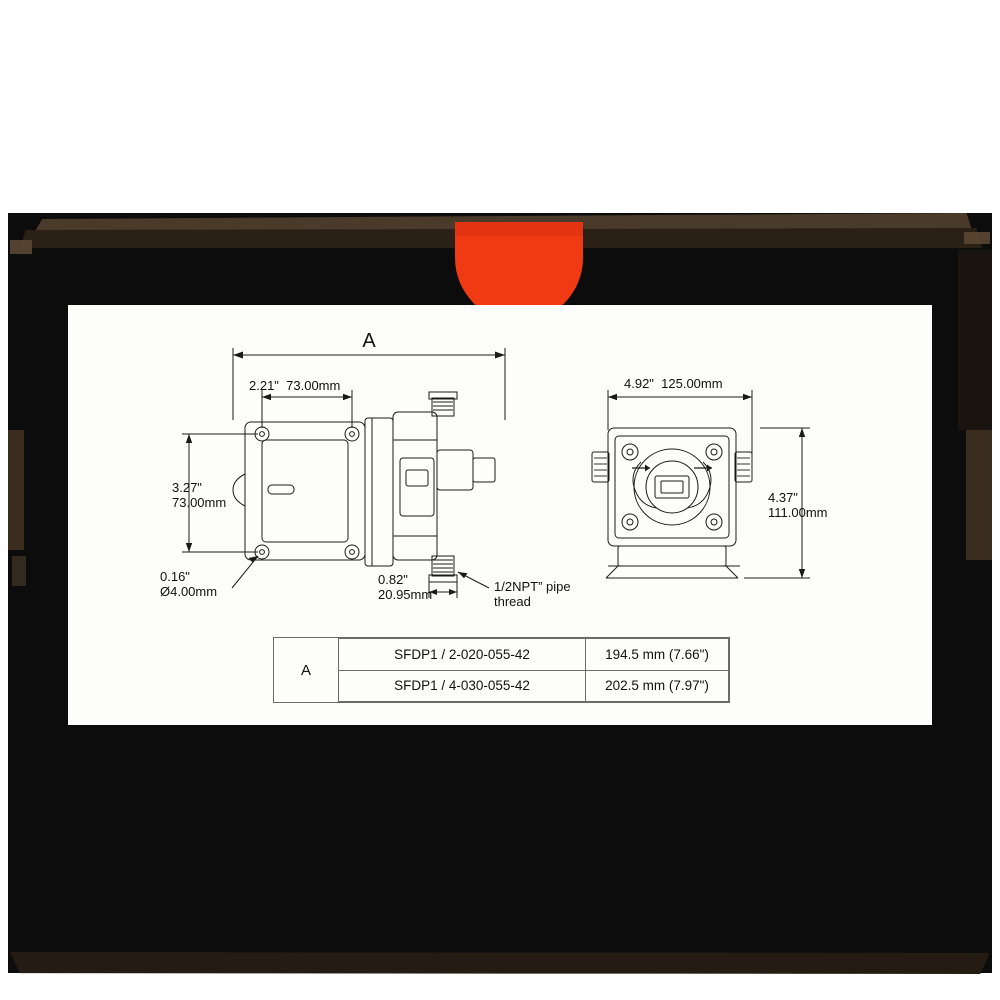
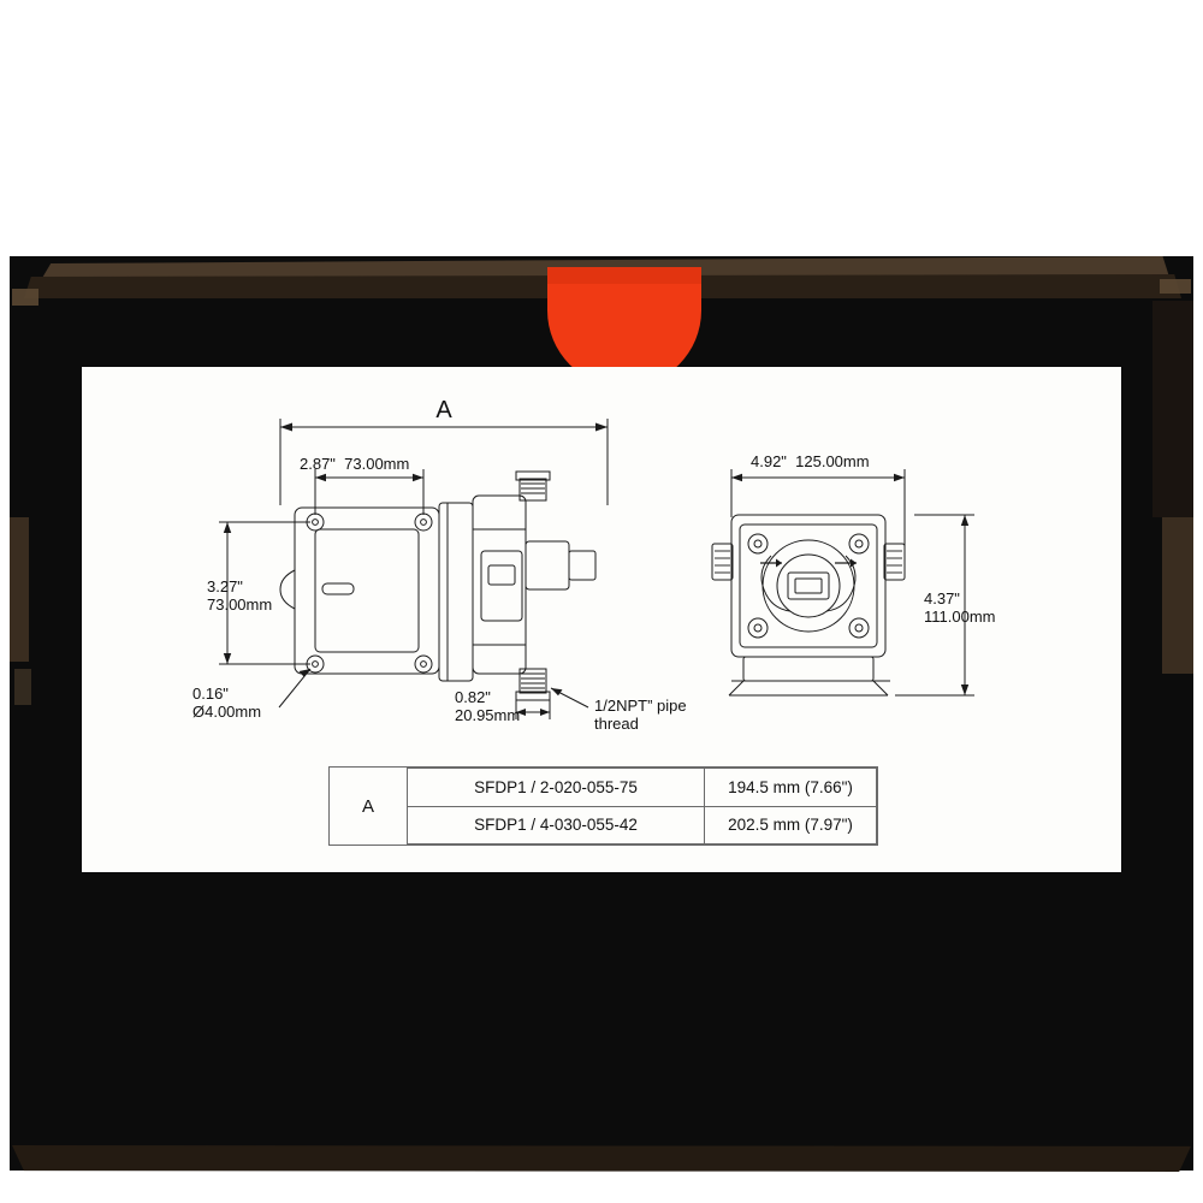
  A
- 2.21" 73.00mm
+ 2.87" 73.00mm
  3.27"
  73.00mm
  0.16"
  Ø4.00mm
  0.82"
  20.95mm
  1/2NPT” pipe
  thread
  4.92" 125.00mm
  4.37"
  111.00mm
- A	SFDP1 / 2-020-055-42	194.5 mm (7.66")
+ A	SFDP1 / 2-020-055-75	194.5 mm (7.66")
  SFDP1 / 4-030-055-42	202.5 mm (7.97")
